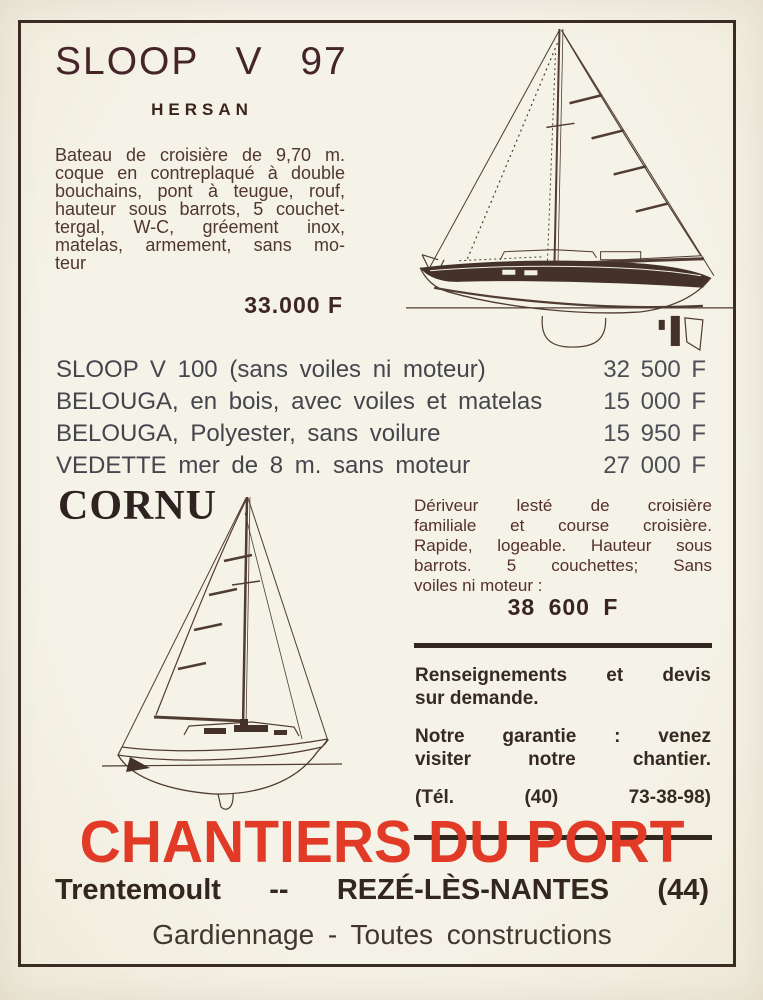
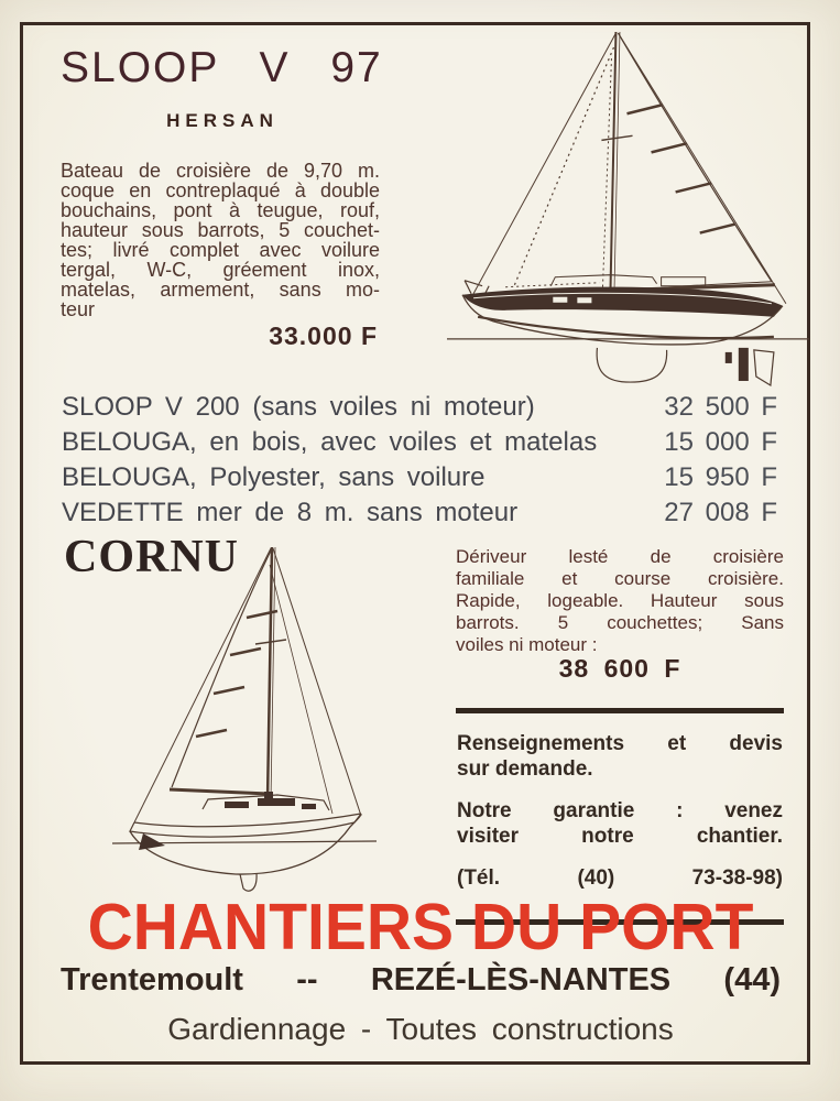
  SLOOP V 97
  HERSAN
  Bateau de croisière de 9,70 m.
  coque en contreplaqué à double
  bouchains, pont à teugue, rouf,
  hauteur sous barrots, 5 couchet-
+ tes; livré complet avec voilure
  tergal, W-C, gréement inox,
  matelas, armement, sans mo-
  teur
  33.000 F
- SLOOP V 100 (sans voiles ni moteur)
+ SLOOP V 200 (sans voiles ni moteur)
  32 500 F
  BELOUGA, en bois, avec voiles et matelas
  15 000 F
  BELOUGA, Polyester, sans voilure
  15 950 F
  VEDETTE mer de 8 m. sans moteur
- 27 000 F
+ 27 008 F
  CORNU
  Dériveur lesté de croisière
  familiale et course croisière.
  Rapide, logeable. Hauteur sous
  barrots. 5 couchettes; Sans
  voiles ni moteur :
  38 600 F
  Renseignements et devis
  sur demande.
  Notre garantie : venez
  visiter notre chantier.
  (Tél. (40) 73-38-98)
  CHANTIERS DU PORT
  Trentemoult -- REZÉ-LÈS-NANTES (44)
  Gardiennage - Toutes constructions
